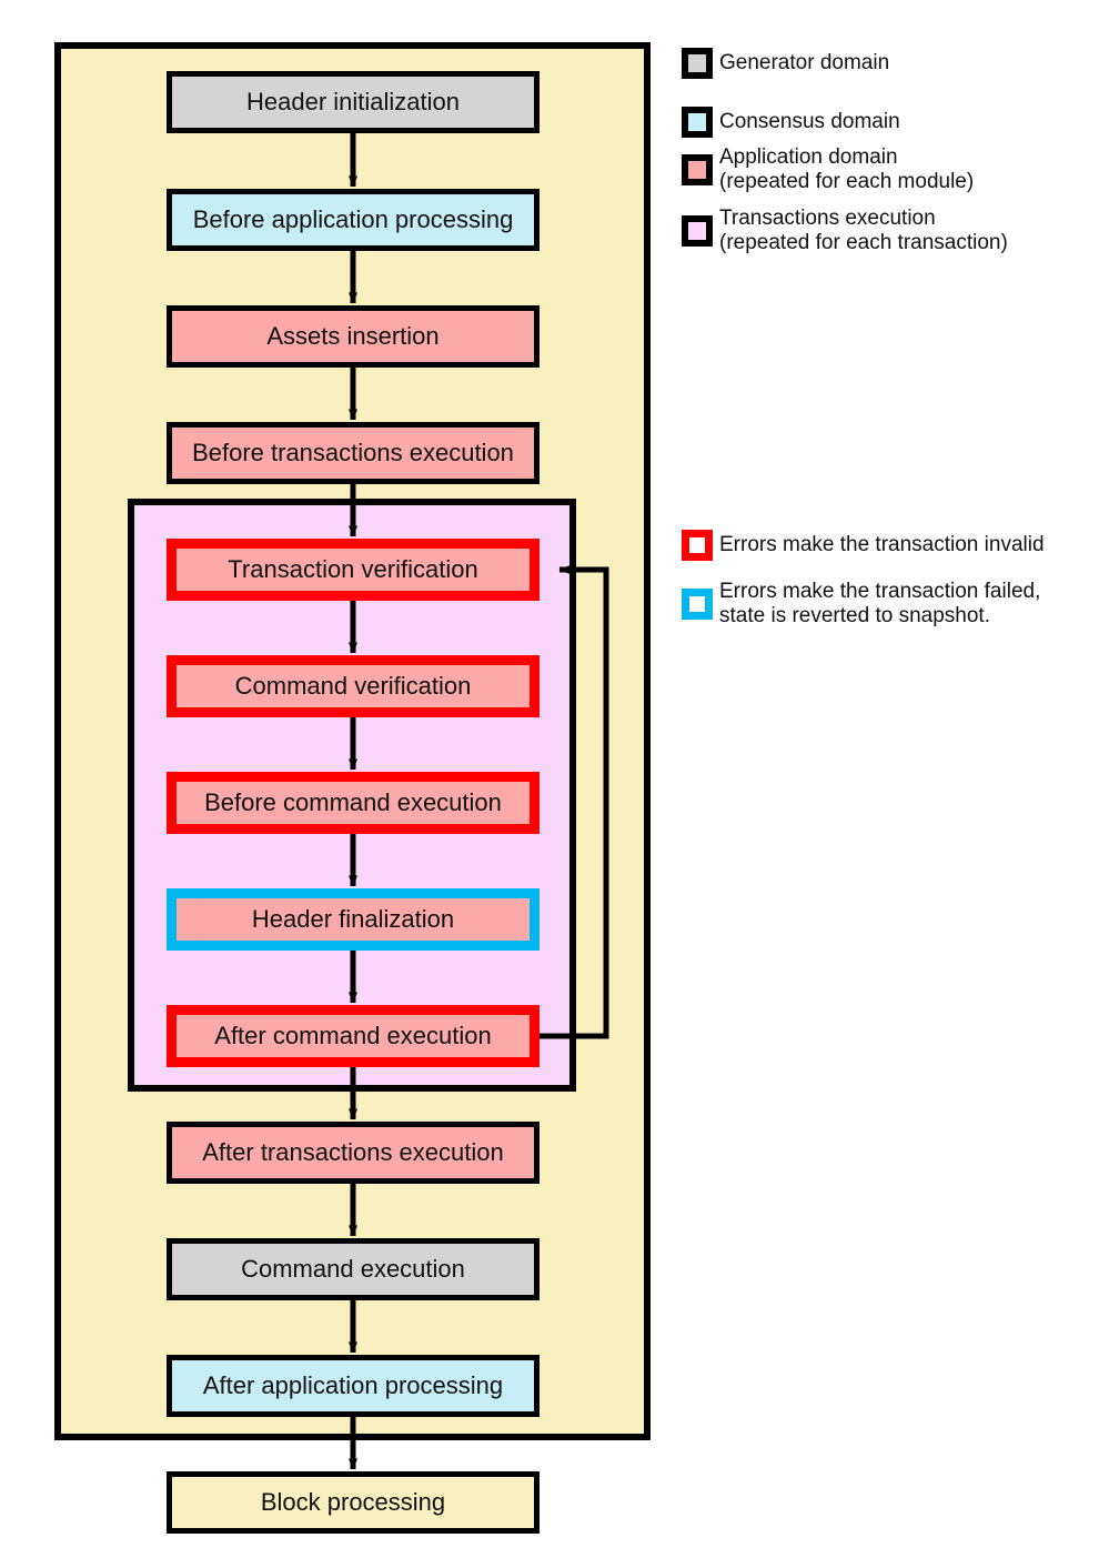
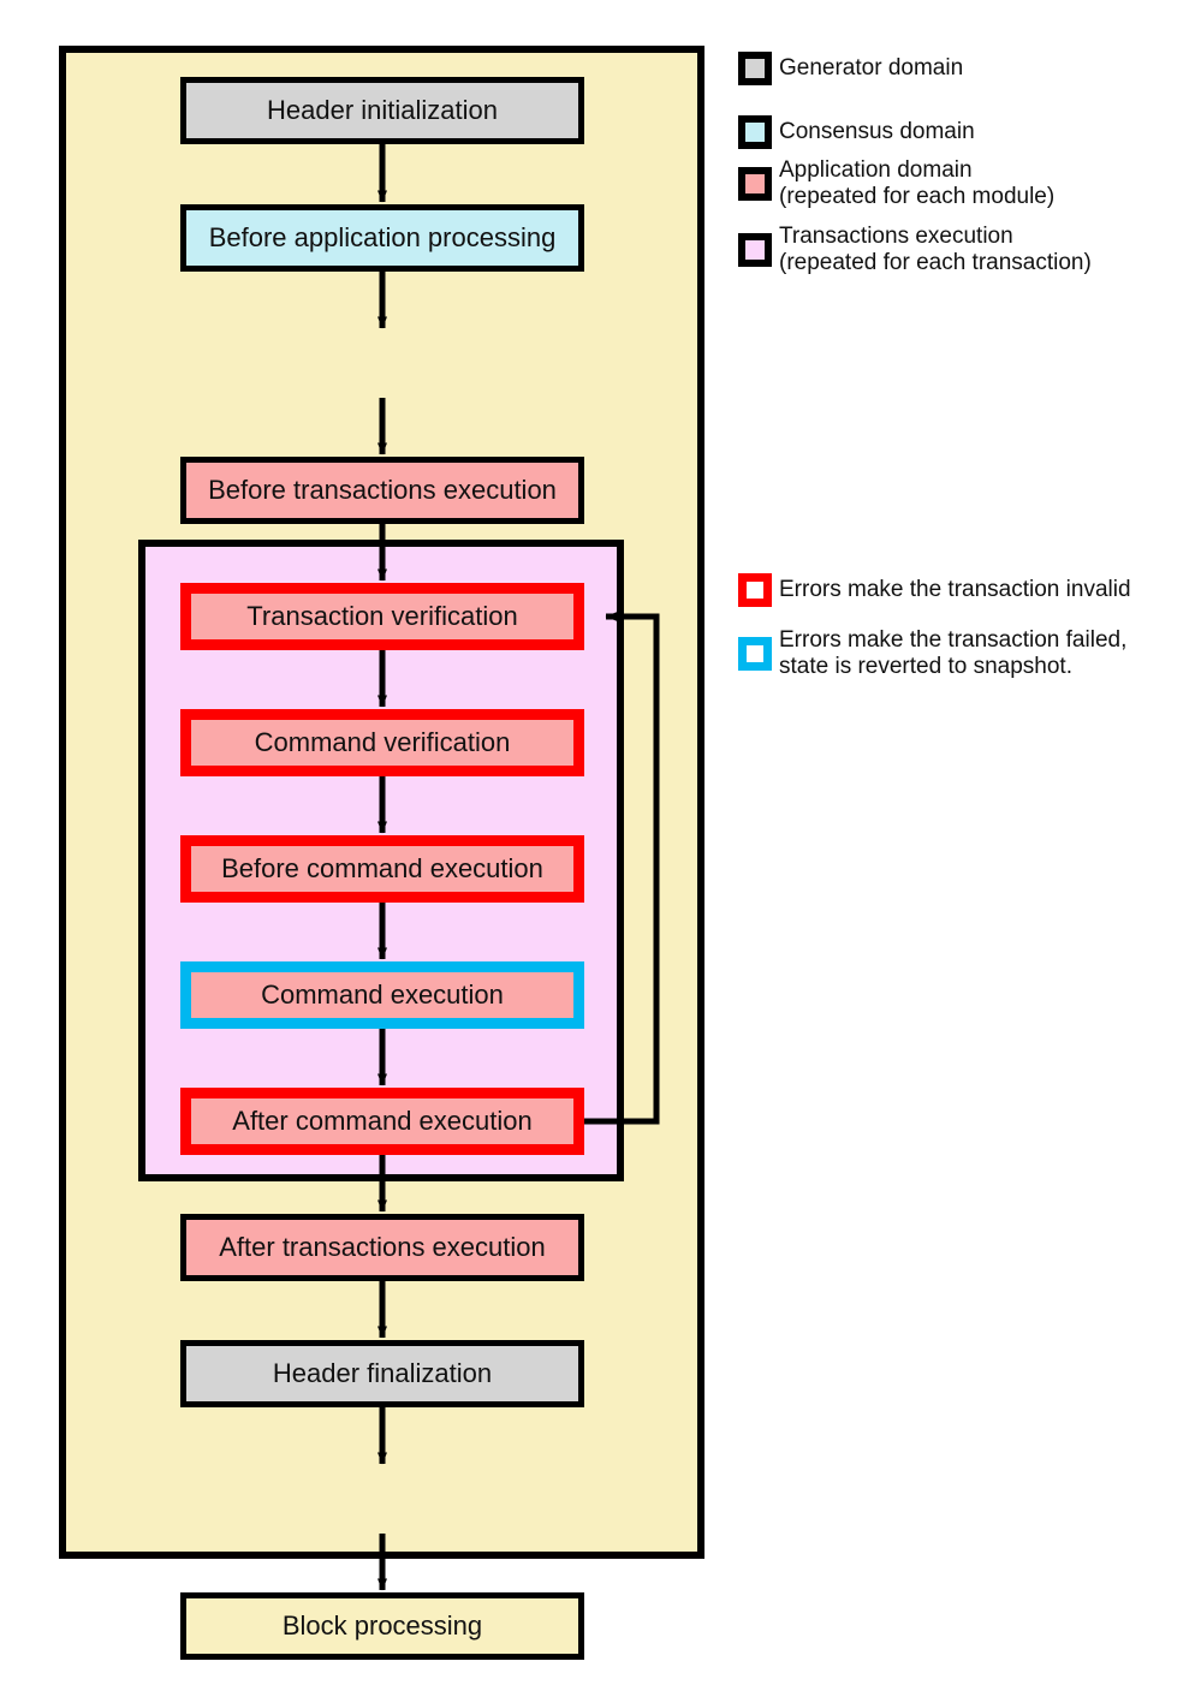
  Header initialization
  Before application processing
- Assets insertion
  Before transactions execution
  Transaction verification
  Command verification
  Before command execution
- Header finalization
+ Command execution
  After command execution
  After transactions execution
- Command execution
+ Header finalization
- After application processing
  Block processing
  Generator domain
  Consensus domain
  Application domain
  (repeated for each module)
  Transactions execution
  (repeated for each transaction)
  Errors make the transaction invalid
  Errors make the transaction failed,
  state is reverted to snapshot.
